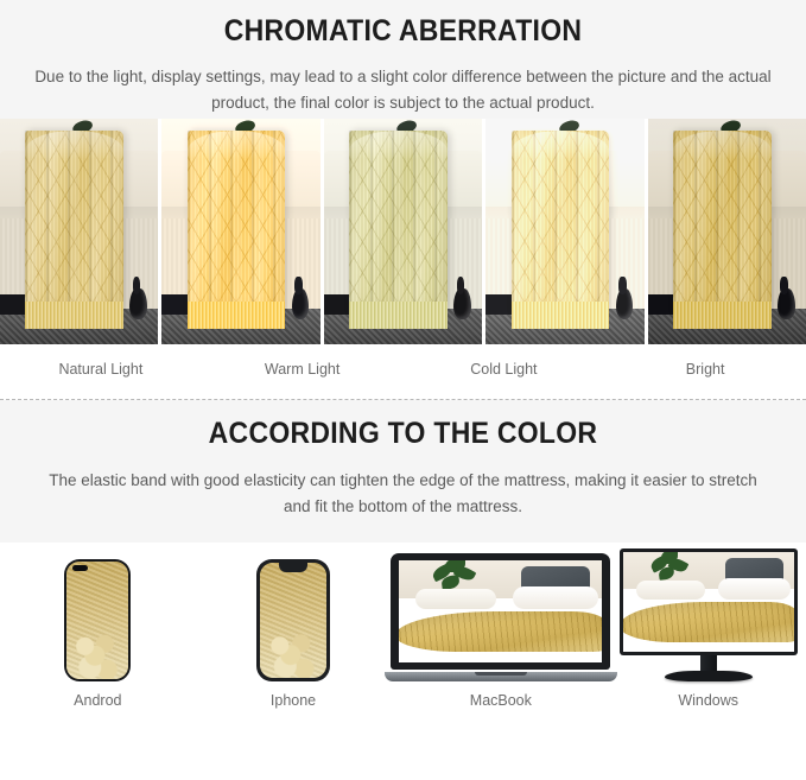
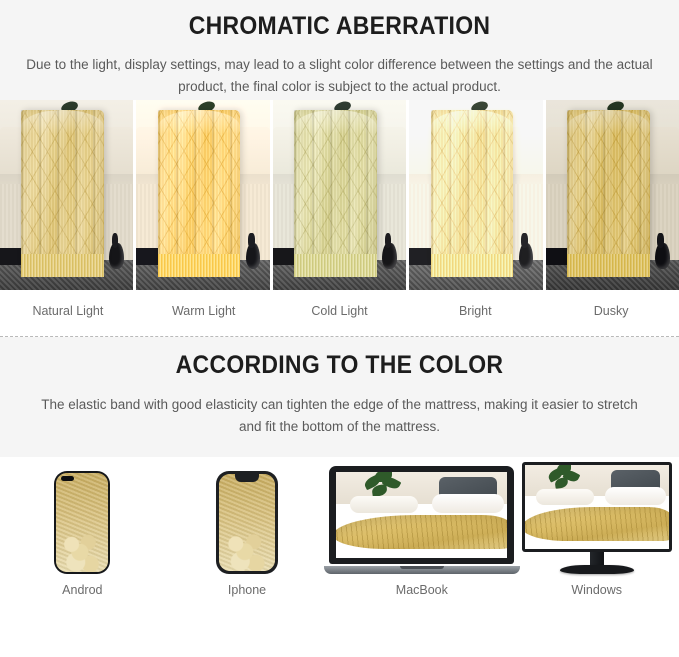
  CHROMATIC ABERRATION
- Due to the light, display settings, may lead to a slight color difference between the picture and the actual product, the final color is subject to the actual product.
+ Due to the light, display settings, may lead to a slight color difference between the settings and the actual product, the final color is subject to the actual product.
  Natural Light
  Warm Light
  Cold Light
  Bright
+ Dusky
  ACCORDING TO THE COLOR
  The elastic band with good elasticity can tighten the edge of the mattress, making it easier to stretch and fit the bottom of the mattress.
  Androd
  Iphone
  MacBook
  Windows
